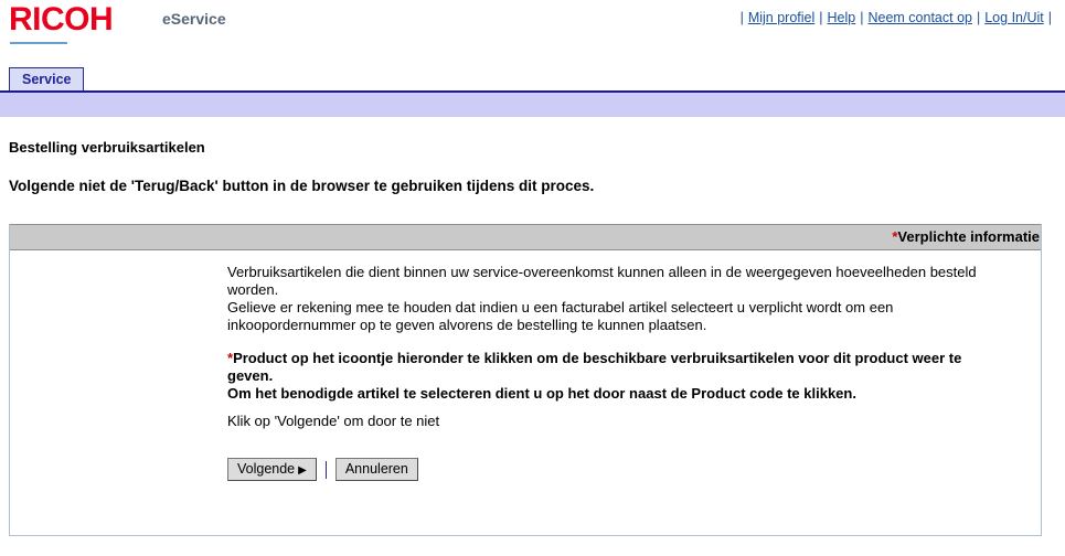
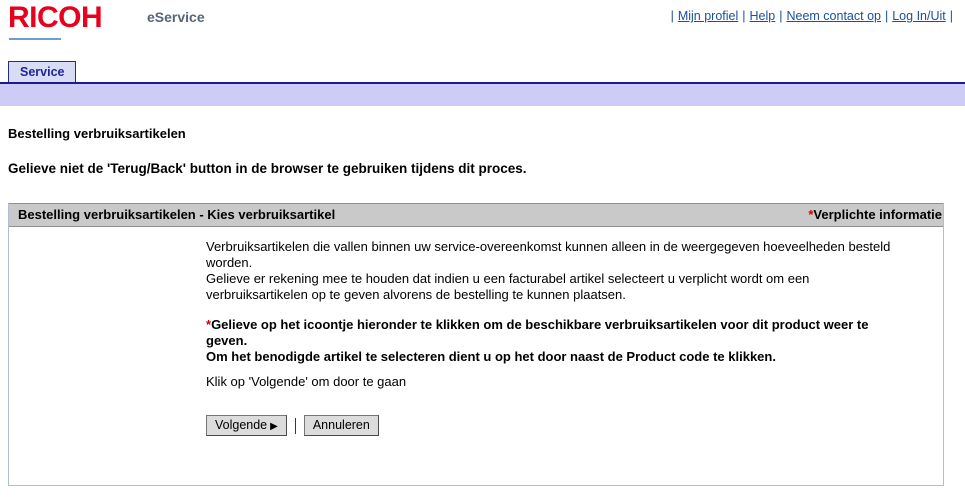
  RICOH
  eService
  | Mijn profiel | Help | Neem contact op | Log In/Uit |
  Service
  Bestelling verbruiksartikelen
- Volgende niet de 'Terug/Back' button in de browser te gebruiken tijdens dit proces.
+ Gelieve niet de 'Terug/Back' button in de browser te gebruiken tijdens dit proces.
+ Bestelling verbruiksartikelen - Kies verbruiksartikel
  *Verplichte informatie
- Verbruiksartikelen die dient binnen uw service-overeenkomst kunnen alleen in de weergegeven hoeveelheden besteld worden.
+ Verbruiksartikelen die vallen binnen uw service-overeenkomst kunnen alleen in de weergegeven hoeveelheden besteld worden.
- Gelieve er rekening mee te houden dat indien u een facturabel artikel selecteert u verplicht wordt om een inkoopordernummer op te geven alvorens de bestelling te kunnen plaatsen.
+ Gelieve er rekening mee te houden dat indien u een facturabel artikel selecteert u verplicht wordt om een verbruiksartikelen op te geven alvorens de bestelling te kunnen plaatsen.
- *Product op het icoontje hieronder te klikken om de beschikbare verbruiksartikelen voor dit product weer te geven.
+ *Gelieve op het icoontje hieronder te klikken om de beschikbare verbruiksartikelen voor dit product weer te geven.
  Om het benodigde artikel te selecteren dient u op het door naast de Product code te klikken.
- Klik op 'Volgende' om door te niet
+ Klik op 'Volgende' om door te gaan
  Volgende ▶
  Annuleren
